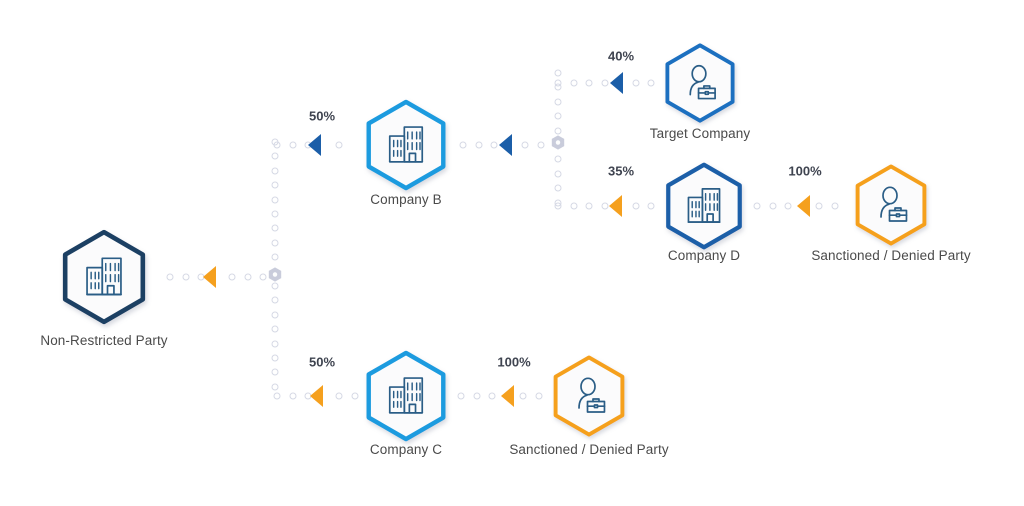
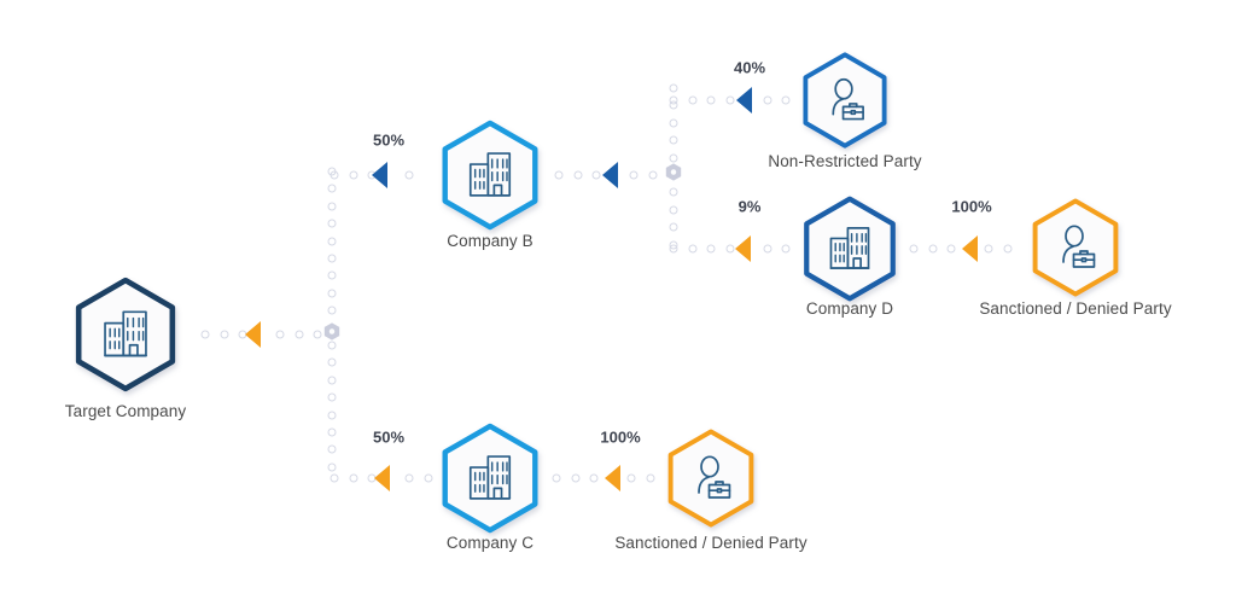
  50%
  50%
  40%
- 35%
+ 9%
  100%
  100%
- Non-Restricted Party
+ Target Company
  Company B
- Target Company
+ Non-Restricted Party
  Company D
  Sanctioned / Denied Party
  Company C
  Sanctioned / Denied Party
